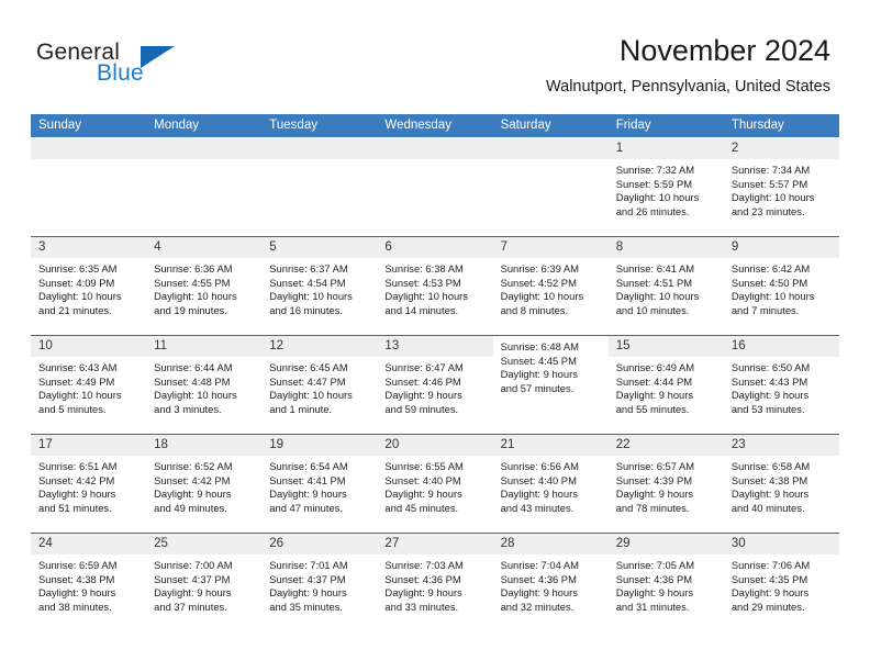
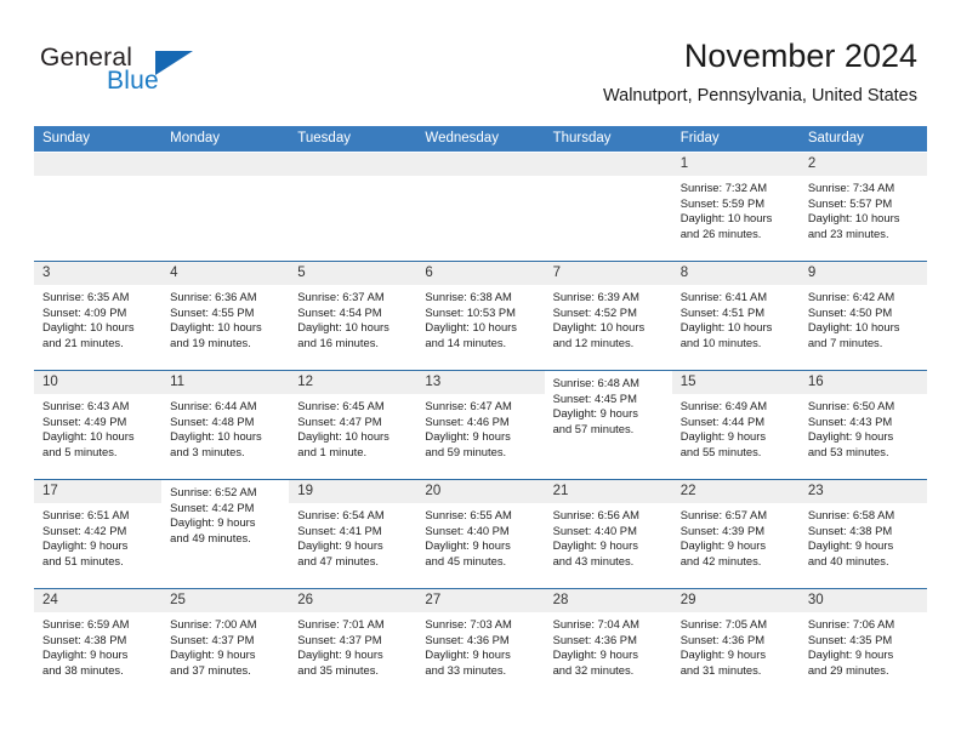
  General
  Blue
  November 2024
  Walnutport, Pennsylvania, United States
  Sunday
  Monday
  Tuesday
  Wednesday
- Saturday
+ Thursday
  Friday
- Thursday
+ Saturday
  1
  Sunrise: 7:32 AM
  Sunset: 5:59 PM
  Daylight: 10 hours
  and 26 minutes.
  2
  Sunrise: 7:34 AM
  Sunset: 5:57 PM
  Daylight: 10 hours
  and 23 minutes.
  3
  Sunrise: 6:35 AM
  Sunset: 4:09 PM
  Daylight: 10 hours
  and 21 minutes.
  4
  Sunrise: 6:36 AM
  Sunset: 4:55 PM
  Daylight: 10 hours
  and 19 minutes.
  5
  Sunrise: 6:37 AM
  Sunset: 4:54 PM
  Daylight: 10 hours
  and 16 minutes.
  6
  Sunrise: 6:38 AM
- Sunset: 4:53 PM
+ Sunset: 10:53 PM
  Daylight: 10 hours
  and 14 minutes.
  7
  Sunrise: 6:39 AM
  Sunset: 4:52 PM
  Daylight: 10 hours
- and 8 minutes.
+ and 12 minutes.
  8
  Sunrise: 6:41 AM
  Sunset: 4:51 PM
  Daylight: 10 hours
  and 10 minutes.
  9
  Sunrise: 6:42 AM
  Sunset: 4:50 PM
  Daylight: 10 hours
  and 7 minutes.
  10
  Sunrise: 6:43 AM
  Sunset: 4:49 PM
  Daylight: 10 hours
  and 5 minutes.
  11
  Sunrise: 6:44 AM
  Sunset: 4:48 PM
  Daylight: 10 hours
  and 3 minutes.
  12
  Sunrise: 6:45 AM
  Sunset: 4:47 PM
  Daylight: 10 hours
  and 1 minute.
  13
  Sunrise: 6:47 AM
  Sunset: 4:46 PM
  Daylight: 9 hours
  and 59 minutes.
  Sunrise: 6:48 AM
  Sunset: 4:45 PM
  Daylight: 9 hours
  and 57 minutes.
  15
  Sunrise: 6:49 AM
  Sunset: 4:44 PM
  Daylight: 9 hours
  and 55 minutes.
  16
  Sunrise: 6:50 AM
  Sunset: 4:43 PM
  Daylight: 9 hours
  and 53 minutes.
  17
  Sunrise: 6:51 AM
  Sunset: 4:42 PM
  Daylight: 9 hours
  and 51 minutes.
- 18
  Sunrise: 6:52 AM
  Sunset: 4:42 PM
  Daylight: 9 hours
  and 49 minutes.
  19
  Sunrise: 6:54 AM
  Sunset: 4:41 PM
  Daylight: 9 hours
  and 47 minutes.
  20
  Sunrise: 6:55 AM
  Sunset: 4:40 PM
  Daylight: 9 hours
  and 45 minutes.
  21
  Sunrise: 6:56 AM
  Sunset: 4:40 PM
  Daylight: 9 hours
  and 43 minutes.
  22
  Sunrise: 6:57 AM
  Sunset: 4:39 PM
  Daylight: 9 hours
- and 78 minutes.
+ and 42 minutes.
  23
  Sunrise: 6:58 AM
  Sunset: 4:38 PM
  Daylight: 9 hours
  and 40 minutes.
  24
  Sunrise: 6:59 AM
  Sunset: 4:38 PM
  Daylight: 9 hours
  and 38 minutes.
  25
  Sunrise: 7:00 AM
  Sunset: 4:37 PM
  Daylight: 9 hours
  and 37 minutes.
  26
  Sunrise: 7:01 AM
  Sunset: 4:37 PM
  Daylight: 9 hours
  and 35 minutes.
  27
  Sunrise: 7:03 AM
  Sunset: 4:36 PM
  Daylight: 9 hours
  and 33 minutes.
  28
  Sunrise: 7:04 AM
  Sunset: 4:36 PM
  Daylight: 9 hours
  and 32 minutes.
  29
  Sunrise: 7:05 AM
  Sunset: 4:36 PM
  Daylight: 9 hours
  and 31 minutes.
  30
  Sunrise: 7:06 AM
  Sunset: 4:35 PM
  Daylight: 9 hours
  and 29 minutes.
